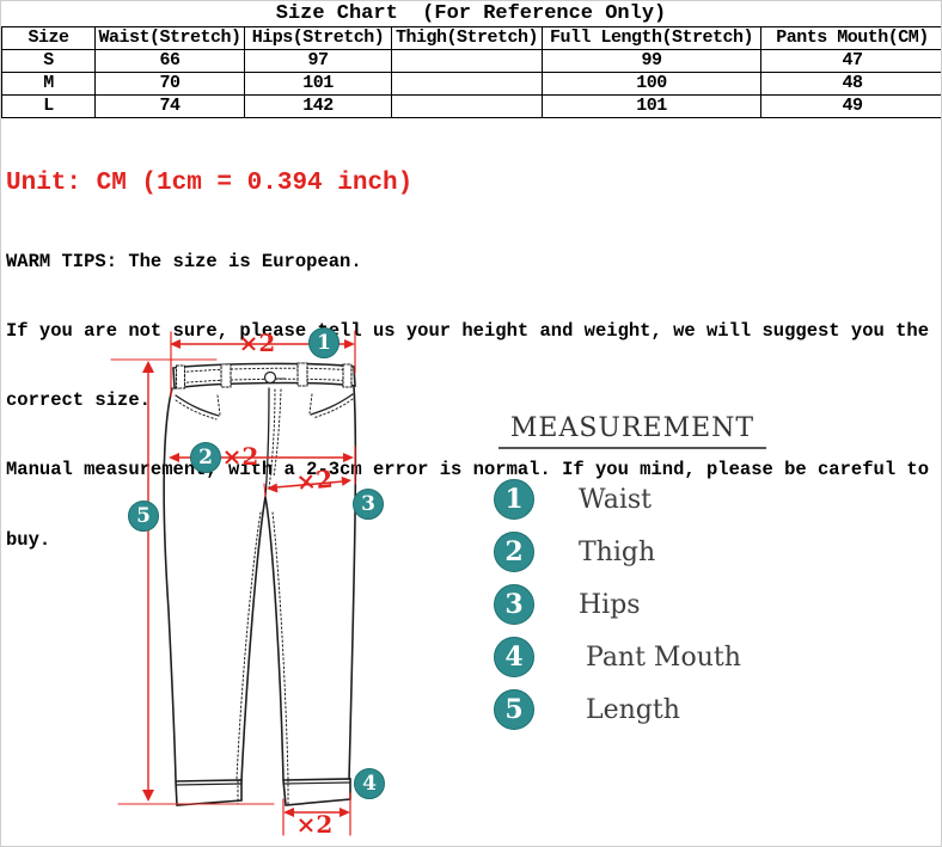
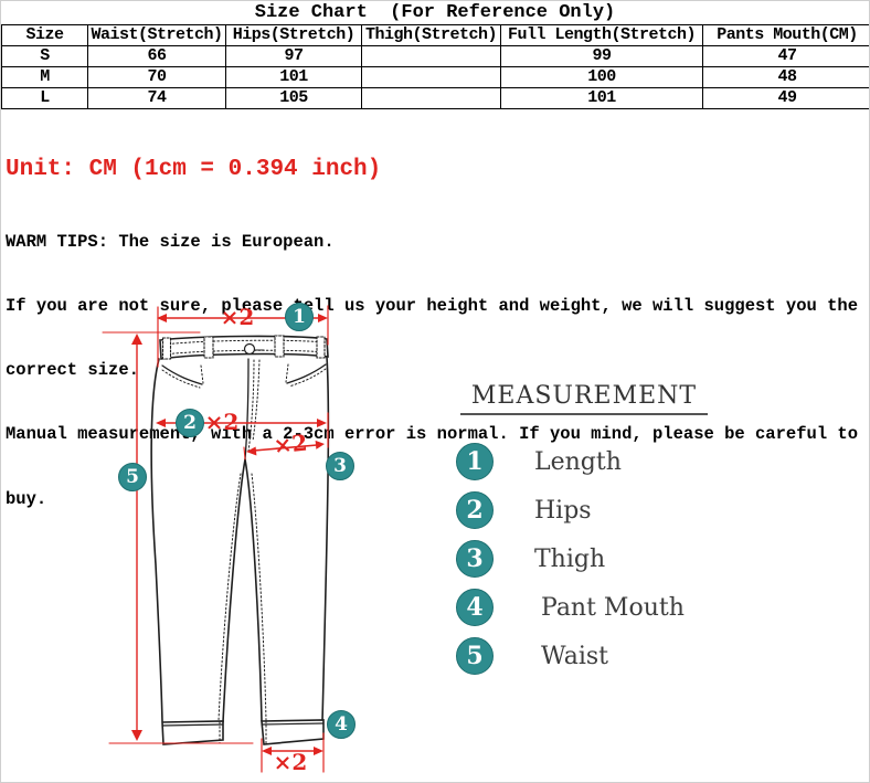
  Size Chart (For Reference Only)
  Size	Waist(Stretch)	Hips(Stretch)	Thigh(Stretch)	Full Length(Stretch)	Pants Mouth(CM)
  S	66	97		99	47
  M	70	101		100	48
- L	74	142		101	49
+ L	74	105		101	49
  Unit: CM (1cm = 0.394 inch)
  WARM TIPS: The size is European.
  If you are not sure, pleasell us your height and weight, we will suggest you the
  correct size.
  Manual measuremen wit a 2-3c error is normal. If you mind, please be careful to
  buy.
  1
  2
  3
  4
  5
  ×2
  ×2
  ×2
  MEASUREMENT
  1
- Waist
+ Length
  2
- Thigh
+ Hips
  3
- Hips
+ Thigh
  4
  Pant Mouth
  5
- Length
+ Waist
